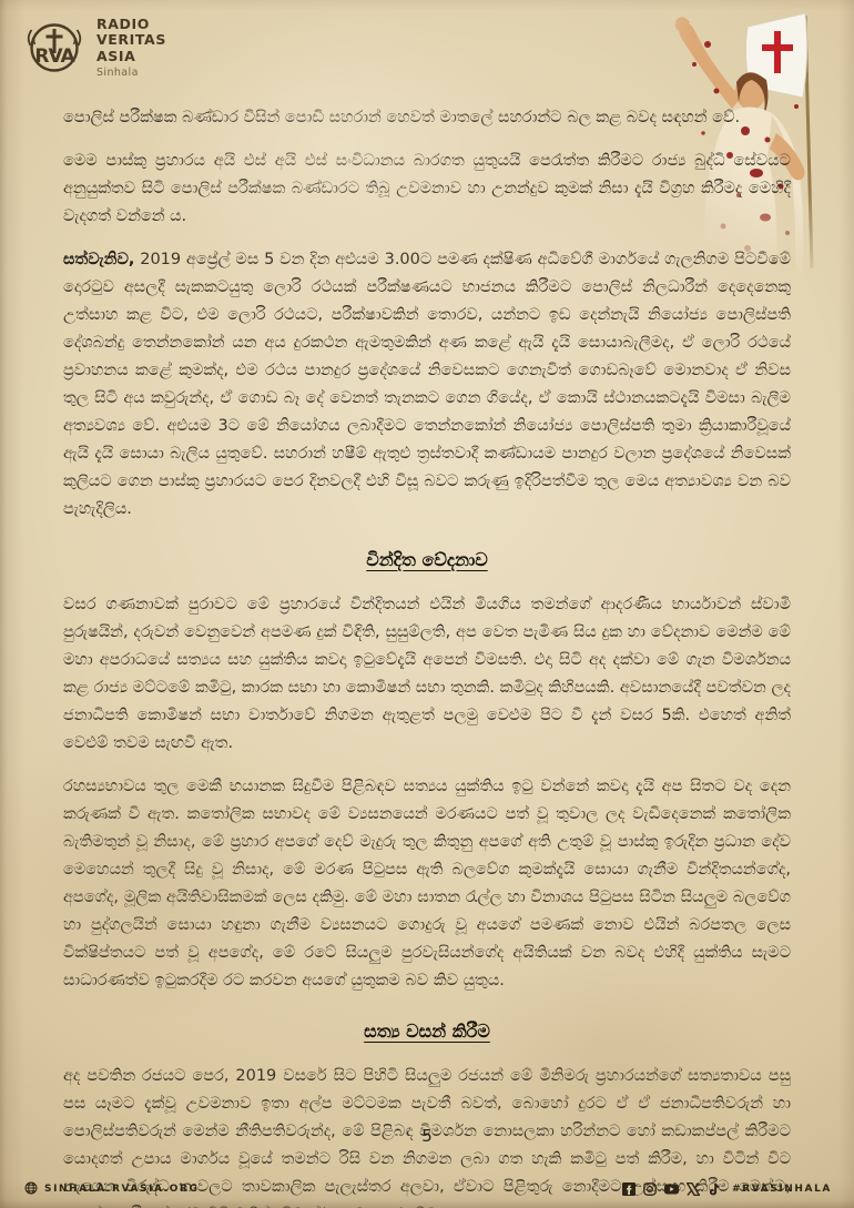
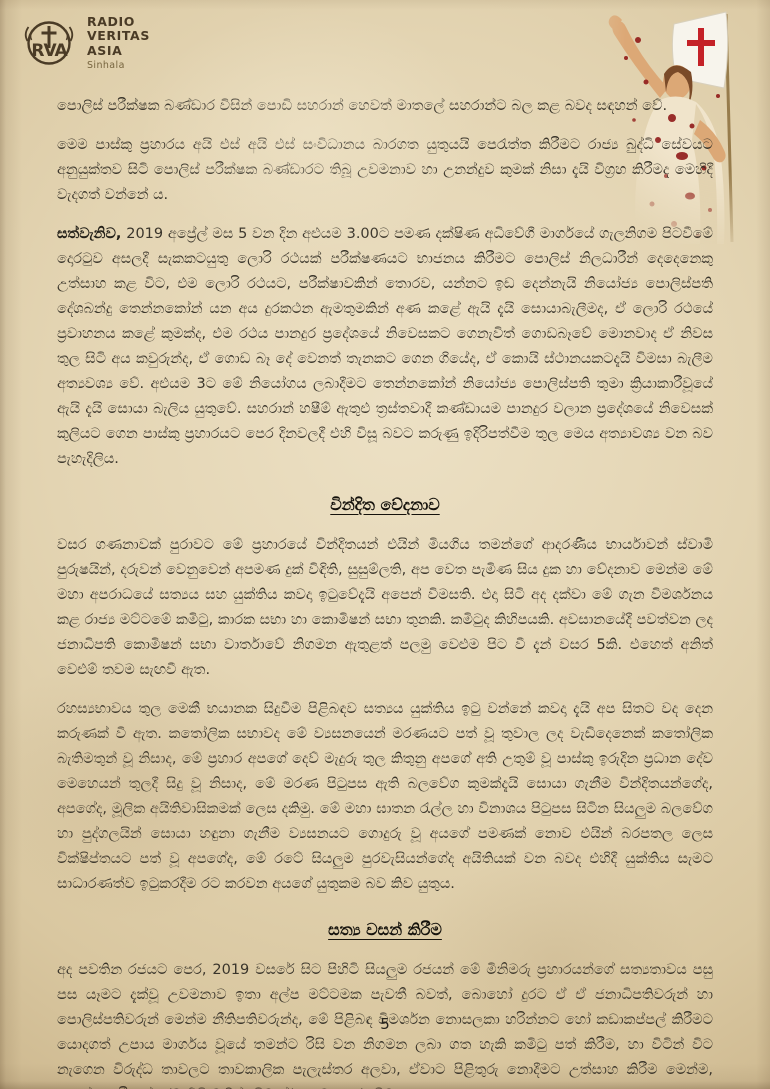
- SINHALA.RVASIA.ORG
- #RVASINHALA
